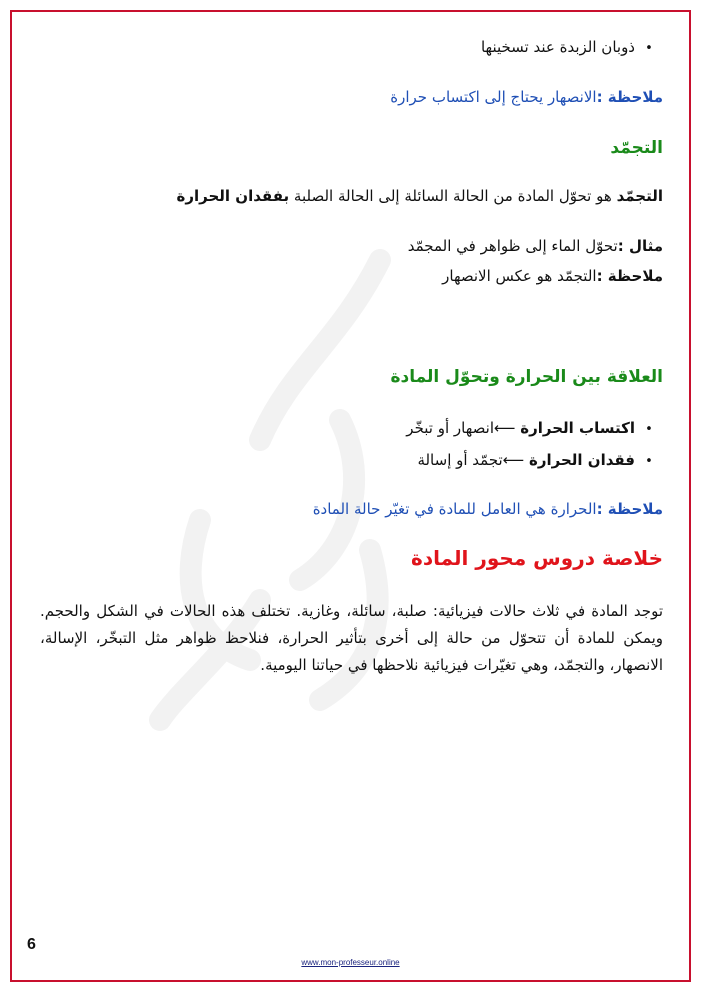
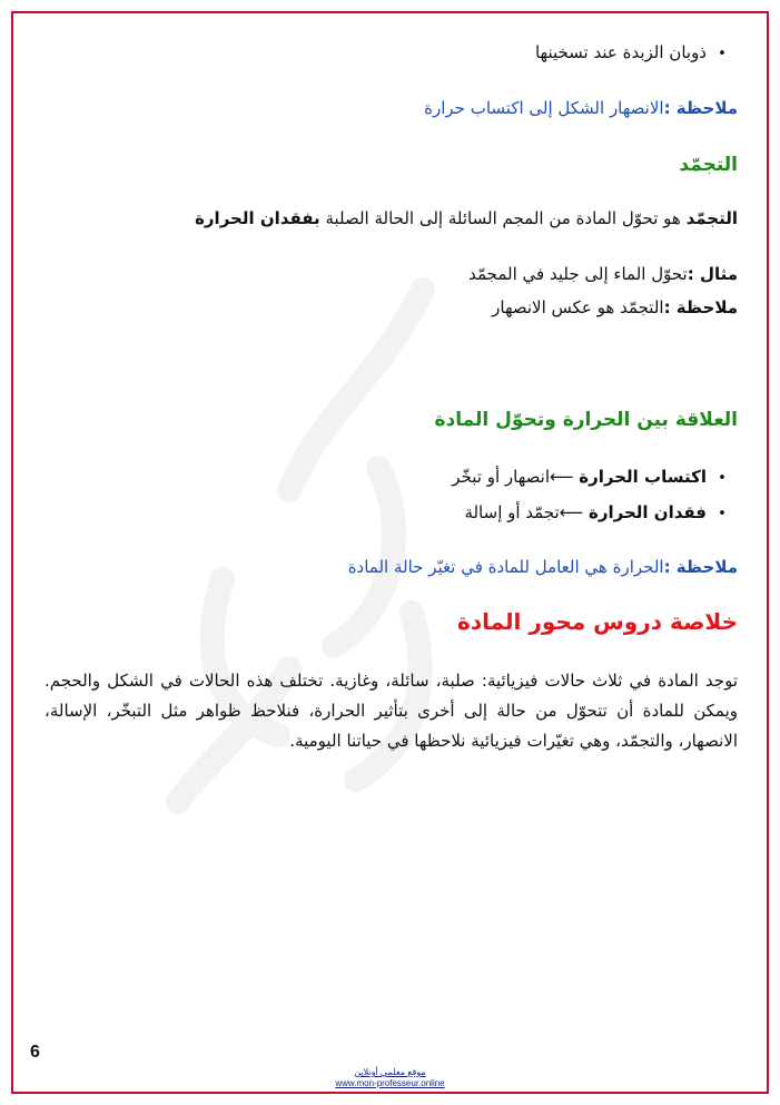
  •ذوبان الزبدة عند تسخينها
- ملاحظة :الانصهار يحتاج إلى اكتساب حرارة
+ ملاحظة :الانصهار الشكل إلى اكتساب حرارة
  التجمّد
- التجمّد هو تحوّل المادة من الحالة السائلة إلى الحالة الصلبة بفقدان الحرارة
+ التجمّد هو تحوّل المادة من المجم السائلة إلى الحالة الصلبة بفقدان الحرارة
- مثال :تحوّل الماء إلى ظواهر في المجمّد
+ مثال :تحوّل الماء إلى جليد في المجمّد
  ملاحظة :التجمّد هو عكس الانصهار
  العلاقة بين الحرارة وتحوّل المادة
  •اكتساب الحرارة ⟵انصهار أو تبخّر
  •فقدان الحرارة ⟵تجمّد أو إسالة
  ملاحظة :الحرارة هي العامل للمادة في تغيّر حالة المادة
  خلاصة دروس محور المادة
  توجد المادة في ثلاث حالات فيزيائية: صلبة، سائلة، وغازية. تختلف هذه الحالات في الشكل والحجم. ويمكن للمادة أن تتحوّل من حالة إلى أخرى بتأثير الحرارة، فنلاحظ ظواهر مثل التبخّر، الإسالة، الانصهار، والتجمّد، وهي تغيّرات فيزيائية نلاحظها في حياتنا اليومية.
  6
+ موقع معلمي أونلاين
  www.mon-professeur.online
